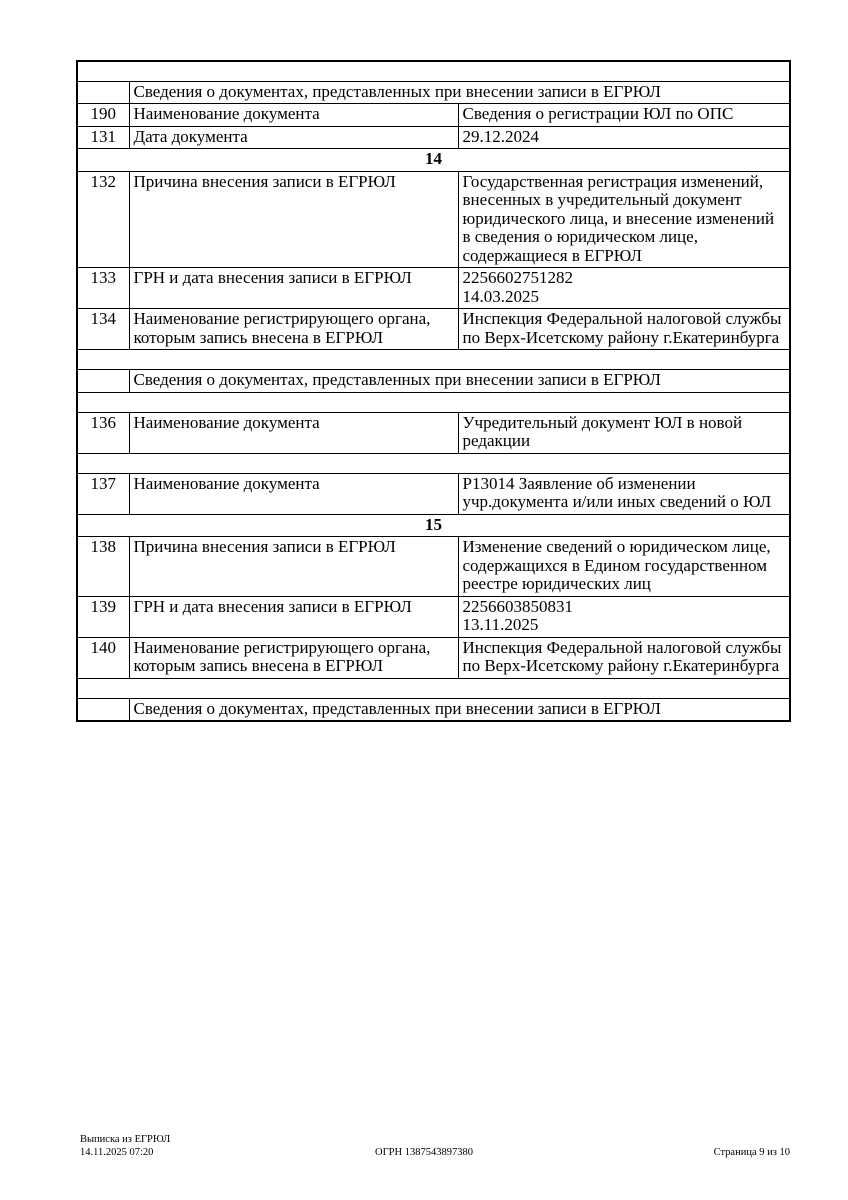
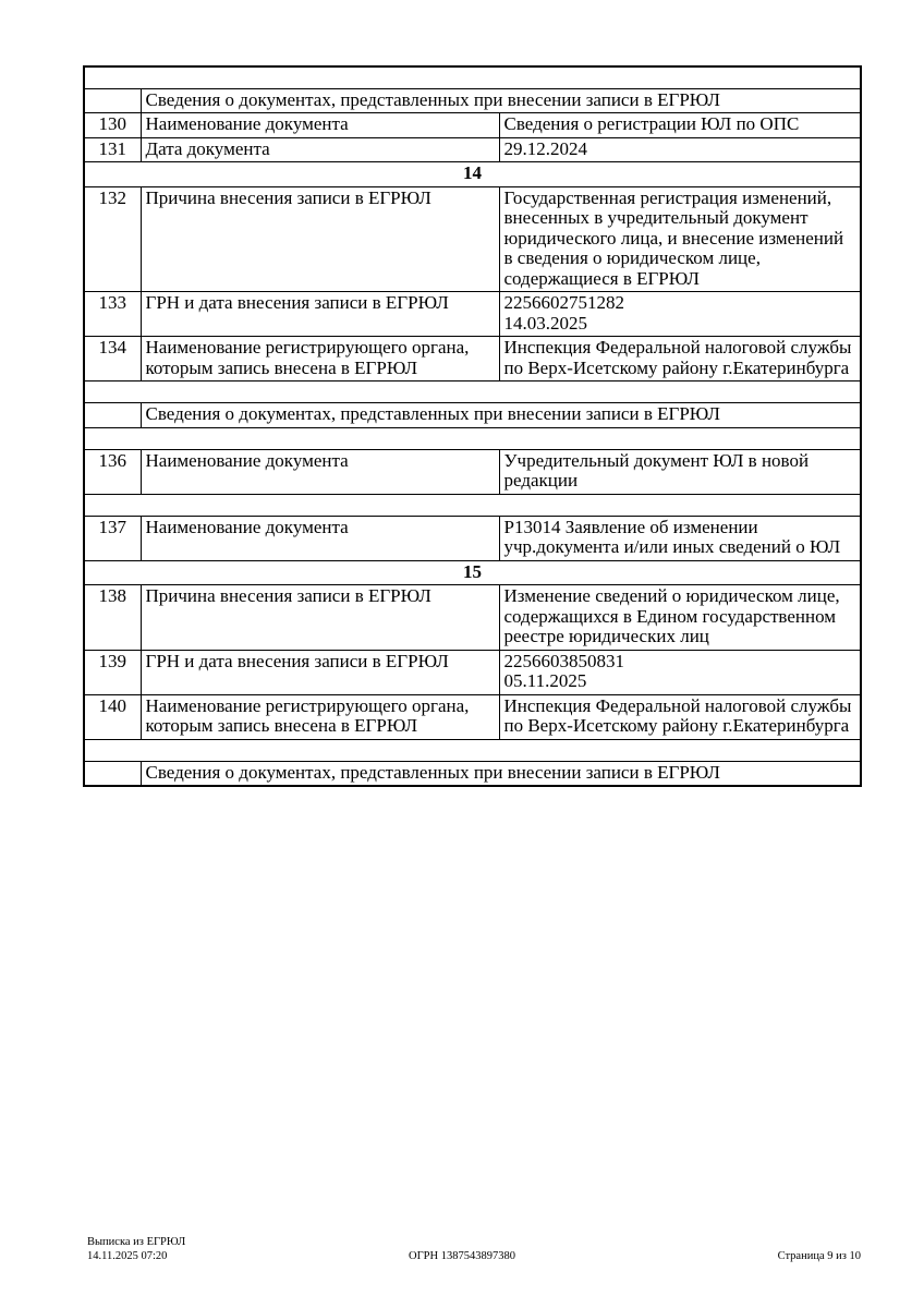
  	Сведения о документах, представленных при внесении записи в ЕГРЮЛ
- 190	Наименование документа	Сведения о регистрации ЮЛ по ОПС
+ 130	Наименование документа	Сведения о регистрации ЮЛ по ОПС
  131	Дата документа	29.12.2024
  14
  132	Причина внесения записи в ЕГРЮЛ	Государственная регистрация изменений, внесенных в учредительный документ юридического лица, и внесение изменений в сведения о юридическом лице, содержащиеся в ЕГРЮЛ
  133	ГРН и дата внесения записи в ЕГРЮЛ	2256602751282 14.03.2025
  134	Наименование регистрирующего органа, которым запись внесена в ЕГРЮЛ	Инспекция Федеральной налоговой службы по Верх-Исетскому району г.Екатеринбурга
  	Сведения о документах, представленных при внесении записи в ЕГРЮЛ
  136	Наименование документа	Учредительный документ ЮЛ в новой редакции
  137	Наименование документа	Р13014 Заявление об изменении учр.документа и/или иных сведений о ЮЛ
  15
  138	Причина внесения записи в ЕГРЮЛ	Изменение сведений о юридическом лице, содержащихся в Едином государственном реестре юридических лиц
- 139	ГРН и дата внесения записи в ЕГРЮЛ	2256603850831 13.11.2025
+ 139	ГРН и дата внесения записи в ЕГРЮЛ	2256603850831 05.11.2025
  140	Наименование регистрирующего органа, которым запись внесена в ЕГРЮЛ	Инспекция Федеральной налоговой службы по Верх-Исетскому району г.Екатеринбурга
  	Сведения о документах, представленных при внесении записи в ЕГРЮЛ
  Выписка из ЕГРЮЛ
  14.11.2025 07:20
  ОГРН 1387543897380
  Страница 9 из 10
